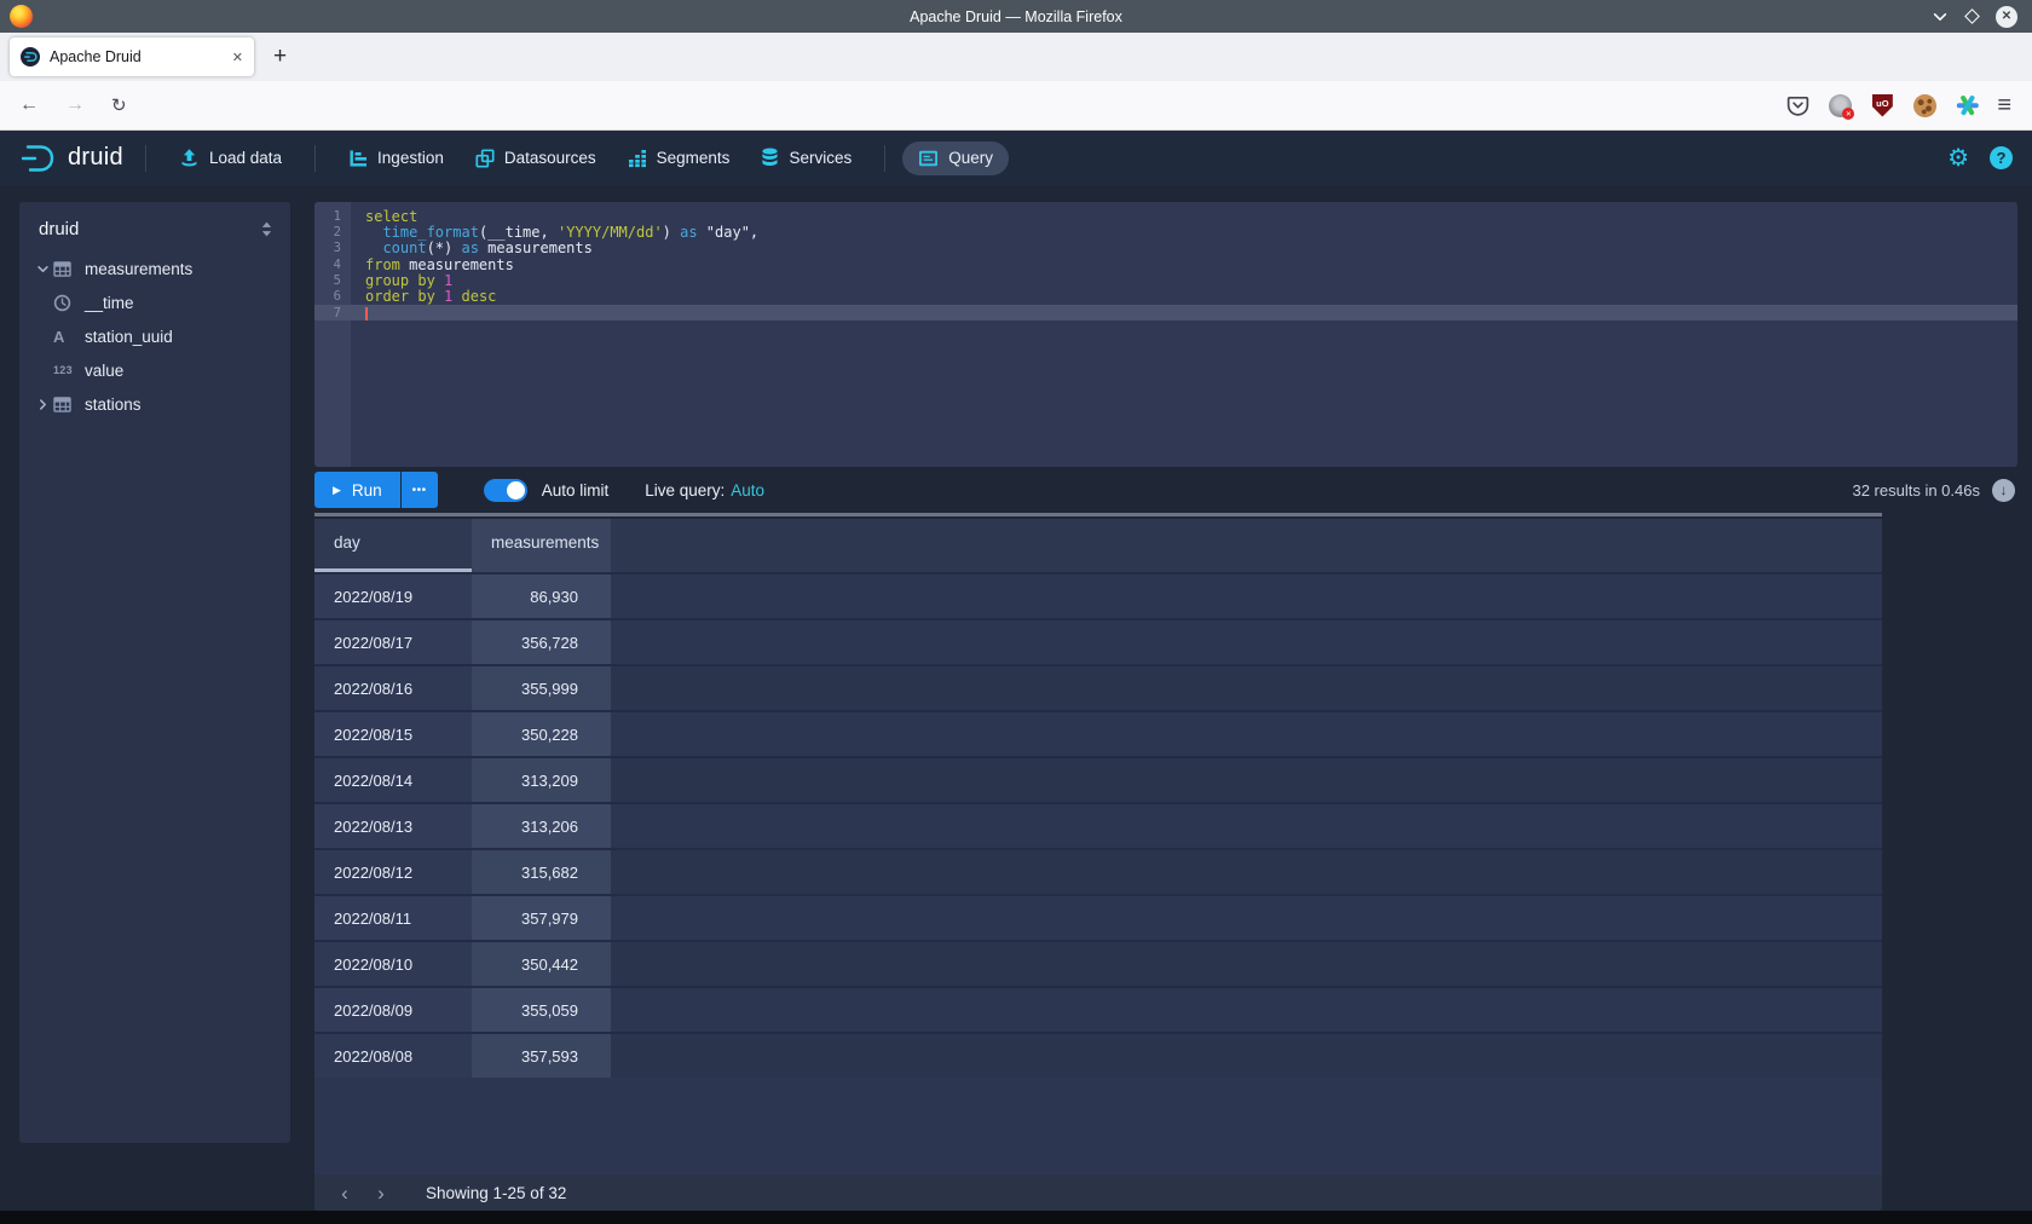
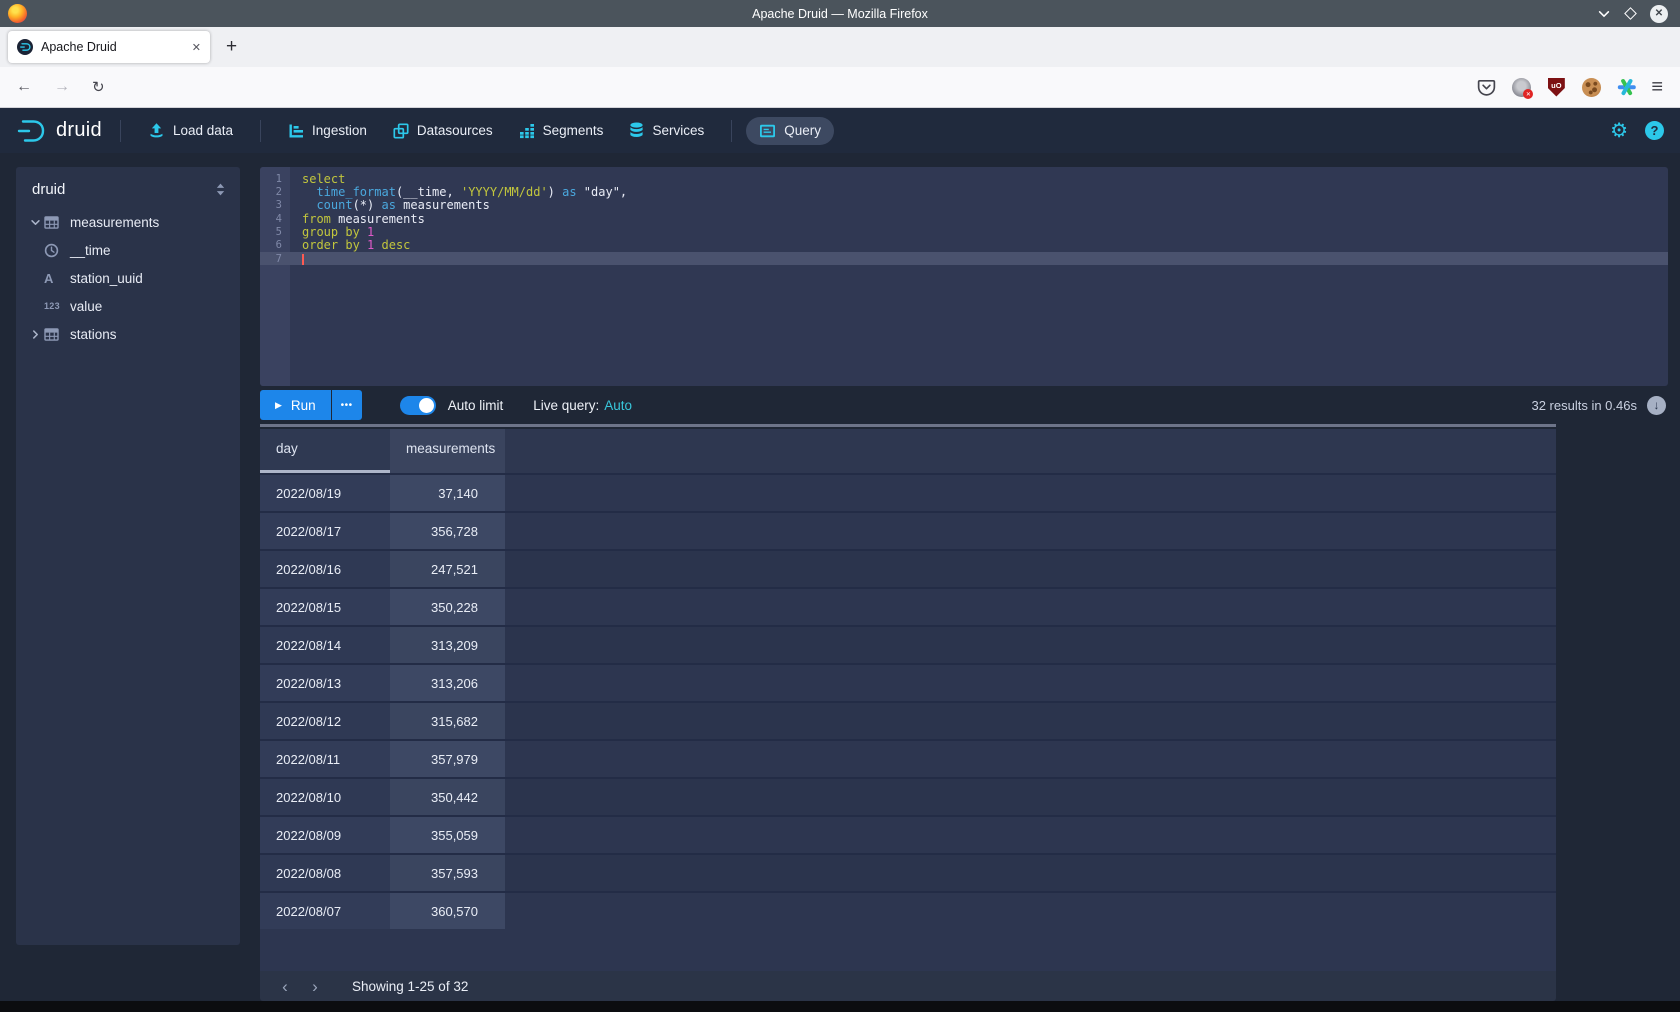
  Apache Druid — Mozilla Firefox
  ✕
  Apache Druid
  ✕
  +
  ←
  →
  ↻
  uO
  ≡
  druid
  Load data
  Ingestion
  Datasources
  Segments
  Services
  Query
  ⚙
  ?
  druid
  measurements
  __time
  A
  station_uuid
  123
  value
  stations
  1
  select
  2
  time_format(__time, 'YYYY/MM/dd') as "day",
  3
  count(*) as measurements
  4
  from measurements
  5
  group by 1
  6
  order by 1 desc
  7
  ▶
  Run
  •••
  Auto limit
  Live query: Auto
  32 results in 0.46s
  ↓
  day
  measurements
  2022/08/19
- 86,930
+ 37,140
  2022/08/17
  356,728
  2022/08/16
- 355,999
+ 247,521
  2022/08/15
  350,228
  2022/08/14
  313,209
  2022/08/13
  313,206
  2022/08/12
  315,682
  2022/08/11
  357,979
  2022/08/10
  350,442
  2022/08/09
  355,059
  2022/08/08
  357,593
+ 2022/08/07
+ 360,570
  ‹
  ›
  Showing 1-25 of 32
